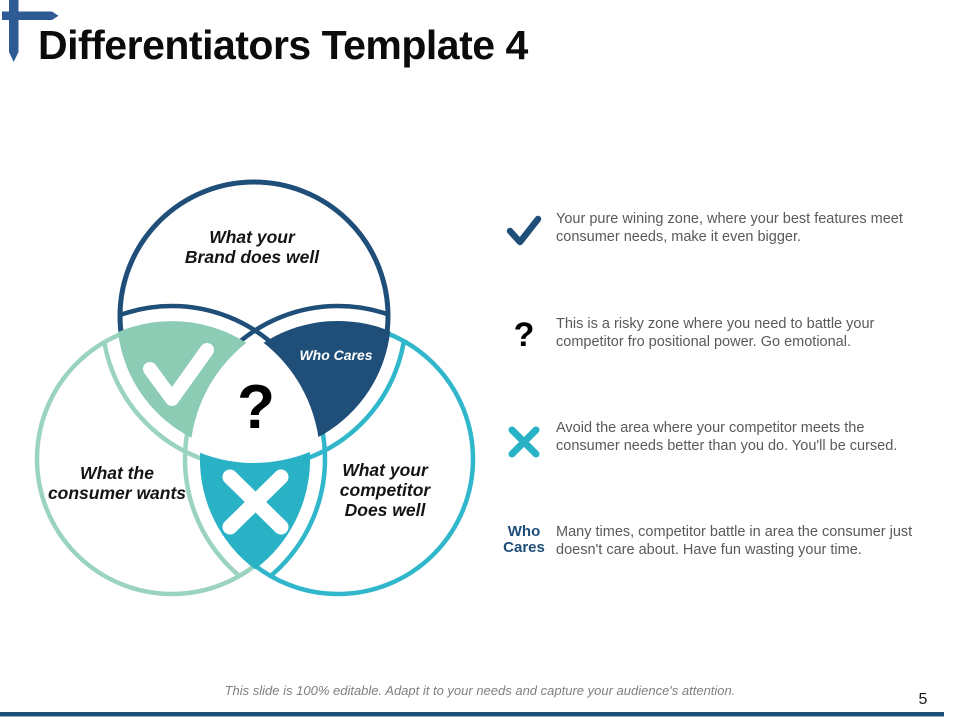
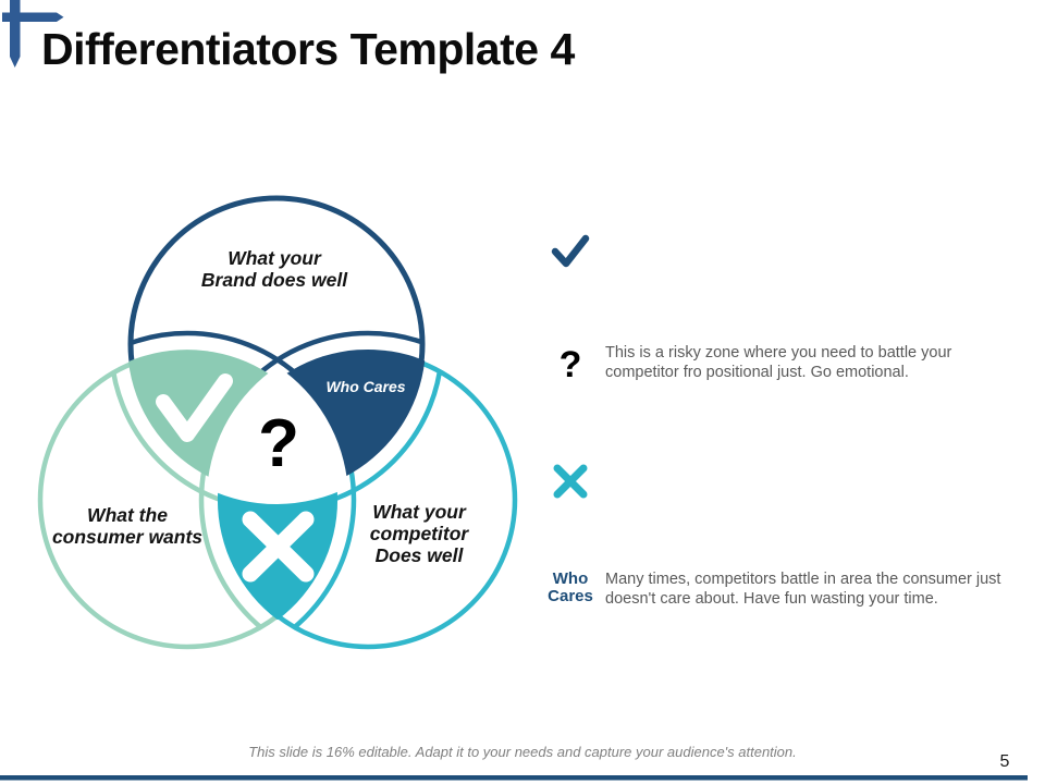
  Differentiators Template 4
  What your
  Brand does well
  What the
  consumer wants
  What your
  competitor
  Does well
  Who Cares
  ?
- Your pure wining zone, where your best features meet consumer needs, make it even bigger.
  ?
- This is a risky zone where you need to battle your competitor fro positional power. Go emotional.
+ This is a risky zone where you need to battle your competitor fro positional just. Go emotional.
- Avoid the area where your competitor meets the consumer needs better than you do. You'll be cursed.
  Who
  Cares
- Many times, competitor battle in area the consumer just doesn't care about. Have fun wasting your time.
+ Many times, competitors battle in area the consumer just doesn't care about. Have fun wasting your time.
- This slide is 100% editable. Adapt it to your needs and capture your audience's attention.
+ This slide is 16% editable. Adapt it to your needs and capture your audience's attention.
  5
